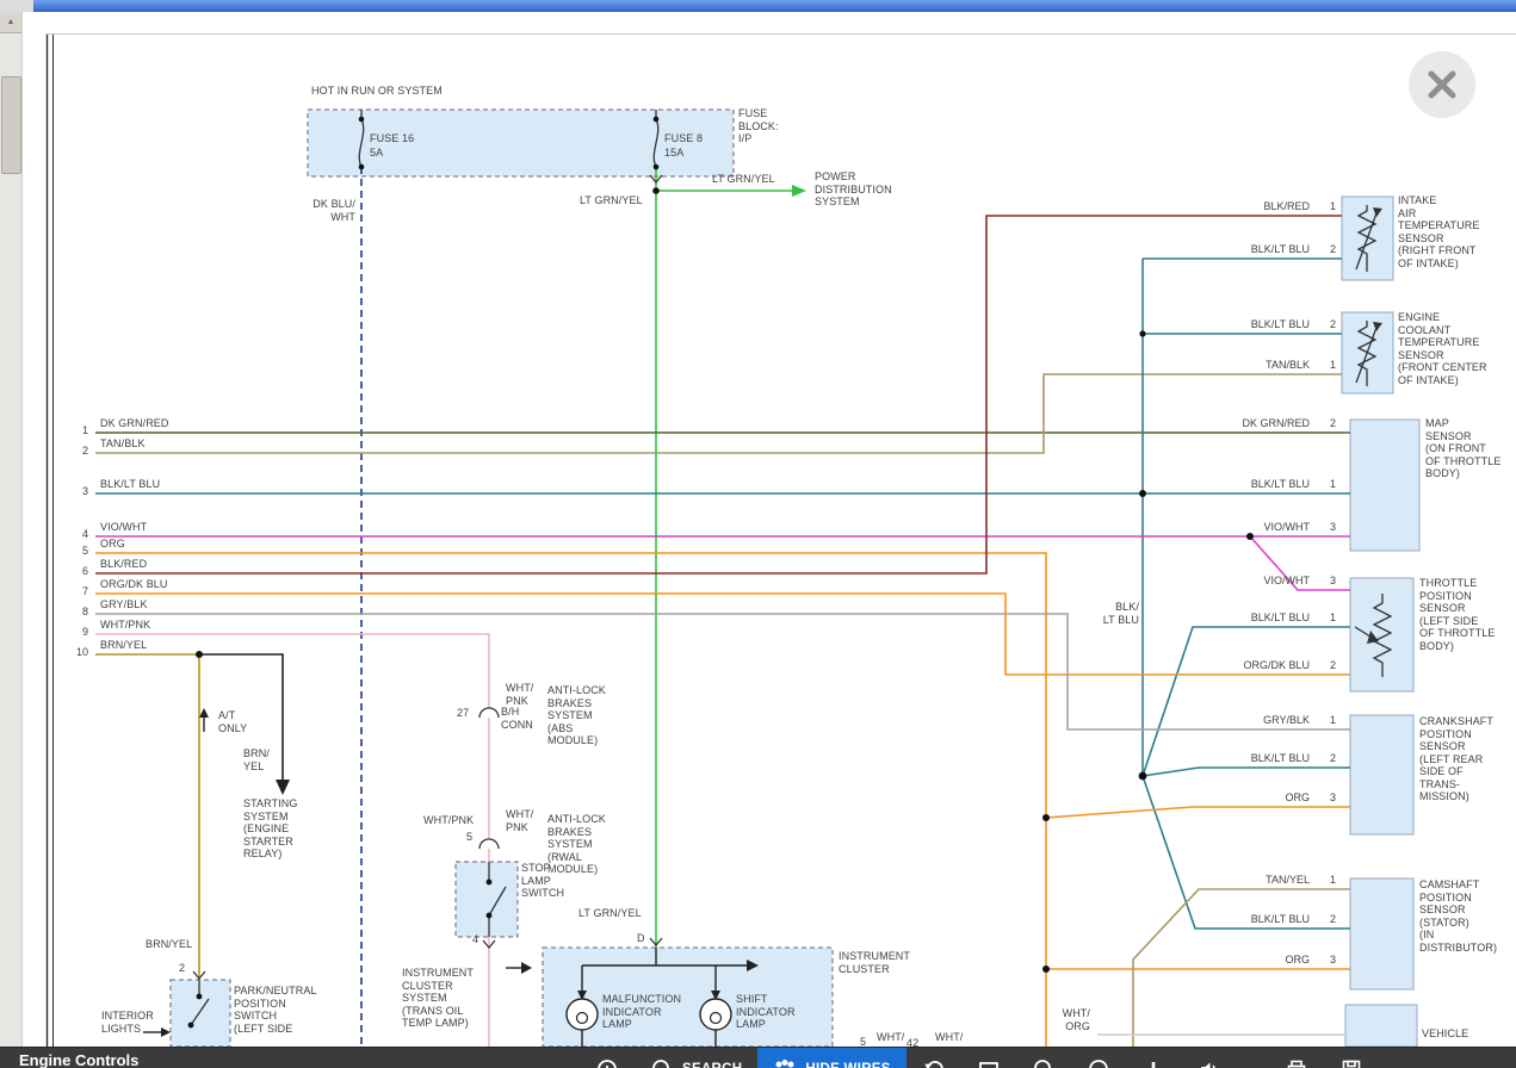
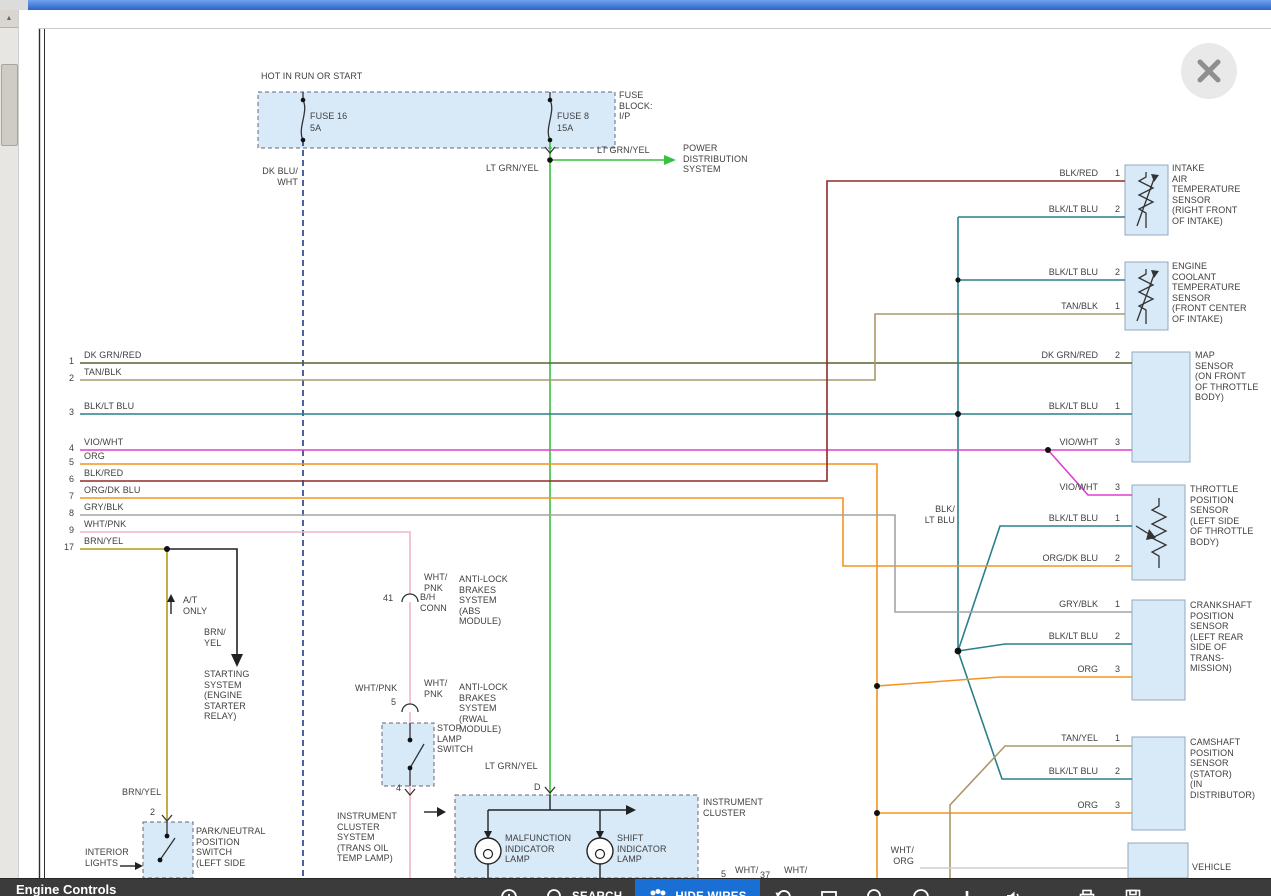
- HOT IN RUN OR SYSTEM
+ HOT IN RUN OR START
  FUSE
  BLOCK:
  I/P
  FUSE 16
  5A
  FUSE 8
  15A
  DK BLU/
  WHT
  LT GRN/YEL
  POWER
  DISTRIBUTION
  SYSTEM
  LT GRN/YEL
  1
  DK GRN/RED
  2
  TAN/BLK
  3
  BLK/LT BLU
  4
  VIO/WHT
  5
  ORG
  6
  BLK/RED
  7
  ORG/DK BLU
  8
  GRY/BLK
  9
  WHT/PNK
- 10
+ 17
  BRN/YEL
  A/T
  ONLY
  BRN/
  YEL
  STARTING
  SYSTEM
  (ENGINE
  STARTER
  RELAY)
  WHT/
  PNK
- 27
+ 41
  B/H
  CONN
  ANTI-LOCK
  BRAKES
  SYSTEM
  (ABS
  MODULE)
  WHT/PNK
  5
  WHT/
  PNK
  ANTI-LOCK
  BRAKES
  SYSTEM
  (RWAL
  MODULE)
  STOP
  LAMP
  SWITCH
  4
  LT GRN/YEL
  D
  INSTRUMENT
  CLUSTER
  INSTRUMENT
  CLUSTER
  SYSTEM
  (TRANS OIL
  TEMP LAMP)
  MALFUNCTION
  INDICATOR
  LAMP
  SHIFT
  INDICATOR
  LAMP
  BLK/
  LT BLU
  BRN/YEL
  2
  PARK/NEUTRAL
  POSITION
  SWITCH
  (LEFT SIDE
  INTERIOR
  LIGHTS
  WHT/
  ORG
  VEHICLE
  5
  WHT/
- 42
+ 37
  WHT/
  INTAKE
  AIR
  TEMPERATURE
  SENSOR
  (RIGHT FRONT
  OF INTAKE)
  ENGINE
  COOLANT
  TEMPERATURE
  SENSOR
  (FRONT CENTER
  OF INTAKE)
  MAP
  SENSOR
  (ON FRONT
  OF THROTTLE
  BODY)
  THROTTLE
  POSITION
  SENSOR
  (LEFT SIDE
  OF THROTTLE
  BODY)
  CRANKSHAFT
  POSITION
  SENSOR
  (LEFT REAR
  SIDE OF
  TRANS-
  MISSION)
  CAMSHAFT
  POSITION
  SENSOR
  (STATOR)
  (IN
  DISTRIBUTOR)
  BLK/RED
  1
  BLK/LT BLU
  2
  BLK/LT BLU
  2
  TAN/BLK
  1
  DK GRN/RED
  2
  BLK/LT BLU
  1
  VIO/WHT
  3
  VIO/WHT
  3
  BLK/LT BLU
  1
  ORG/DK BLU
  2
  GRY/BLK
  1
  BLK/LT BLU
  2
  ORG
  3
  TAN/YEL
  1
  BLK/LT BLU
  2
  ORG
  3
  Engine Controls
